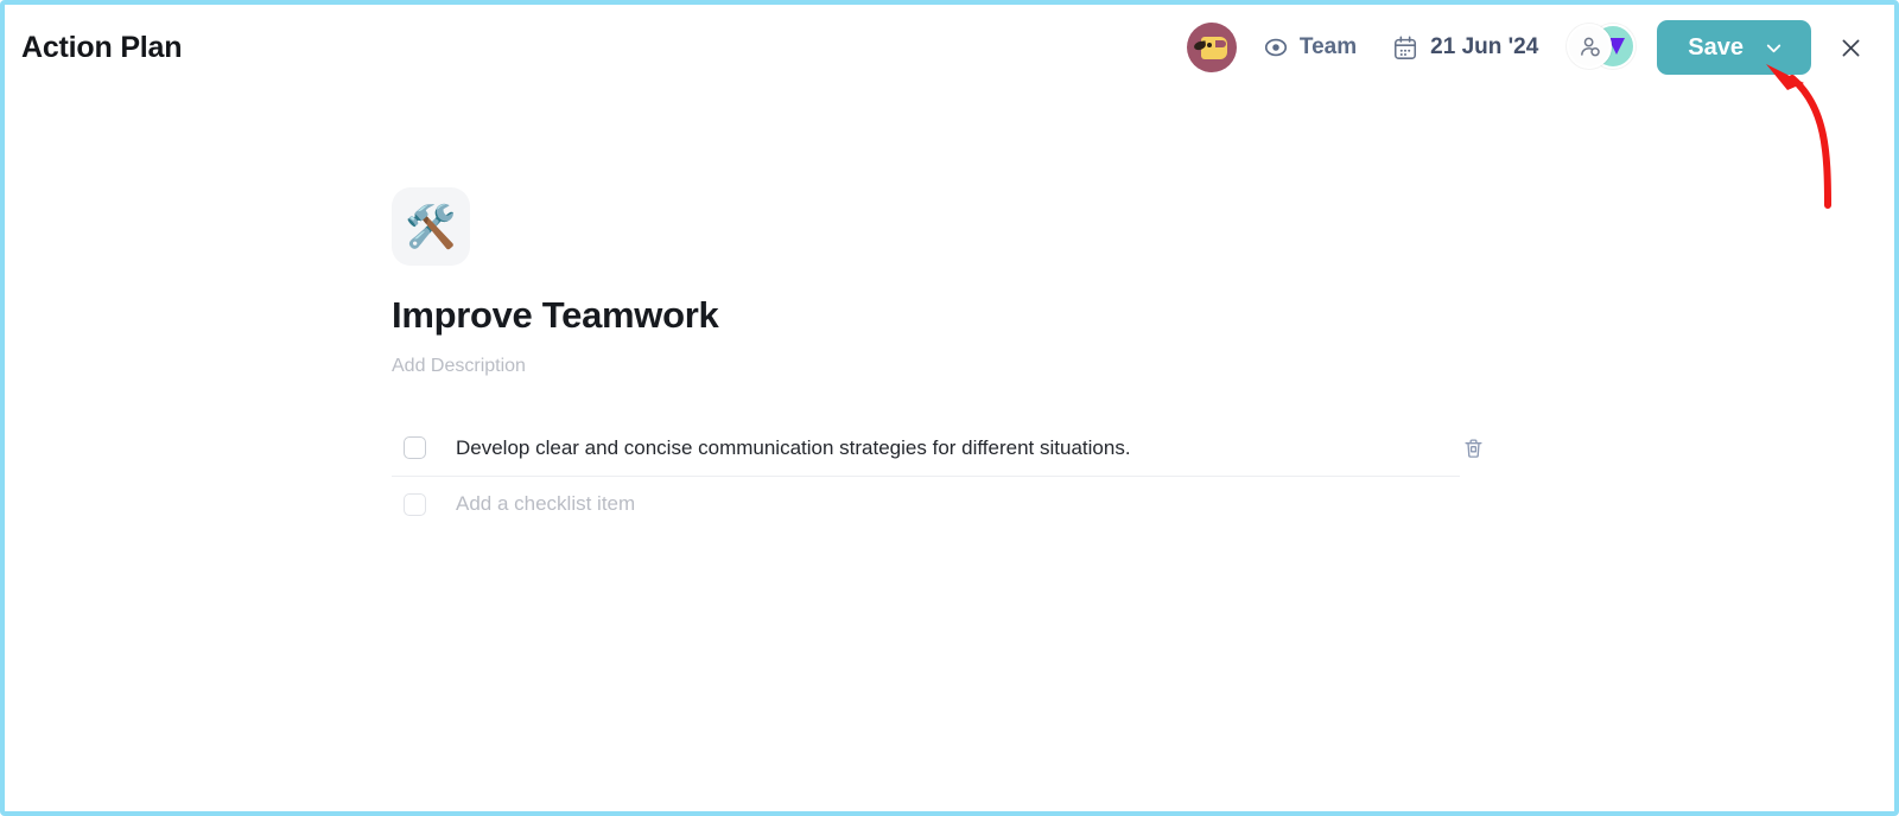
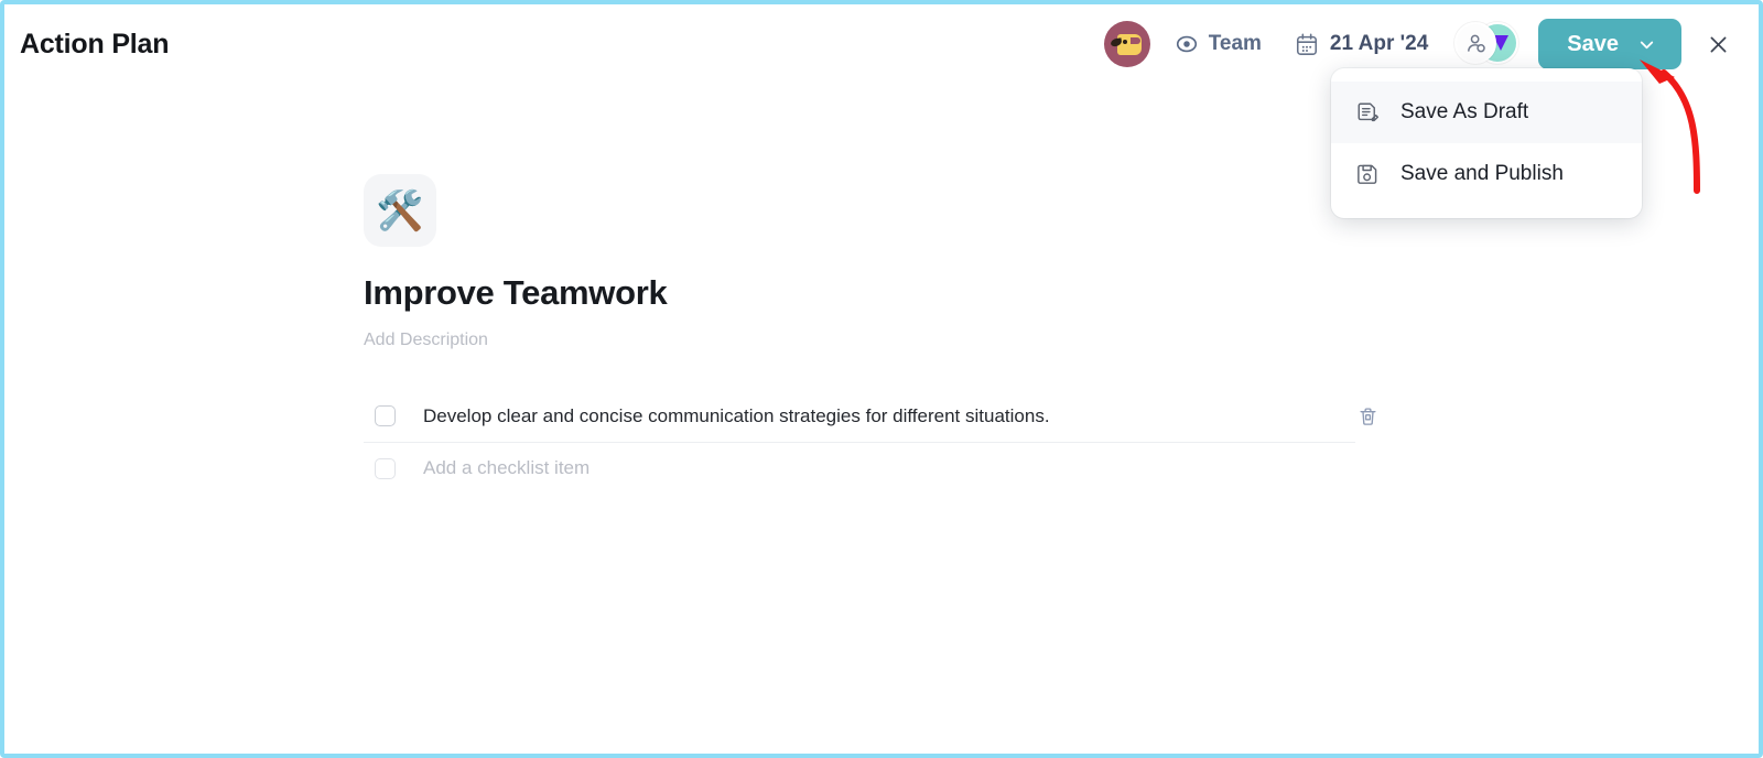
  Action Plan
  Team
- 21 Jun '24
+ 21 Apr '24
  Save
  🛠️
  Improve Teamwork
  Add Description
  Develop clear and concise communication strategies for different situations.
  Add a checklist item
+ Save As Draft
+ Save and Publish
